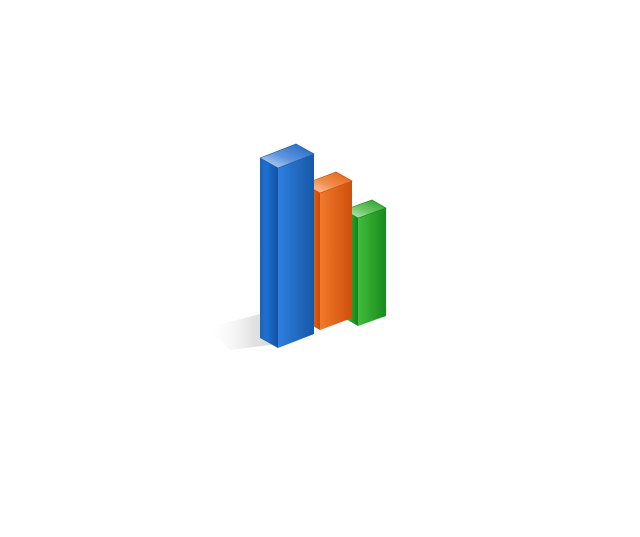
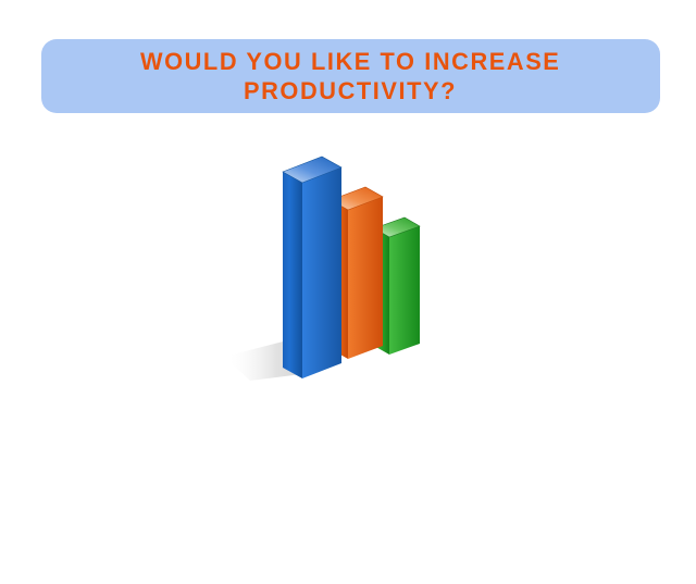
+ WOULD YOU LIKE TO INCREASE
+ PRODUCTIVITY?
